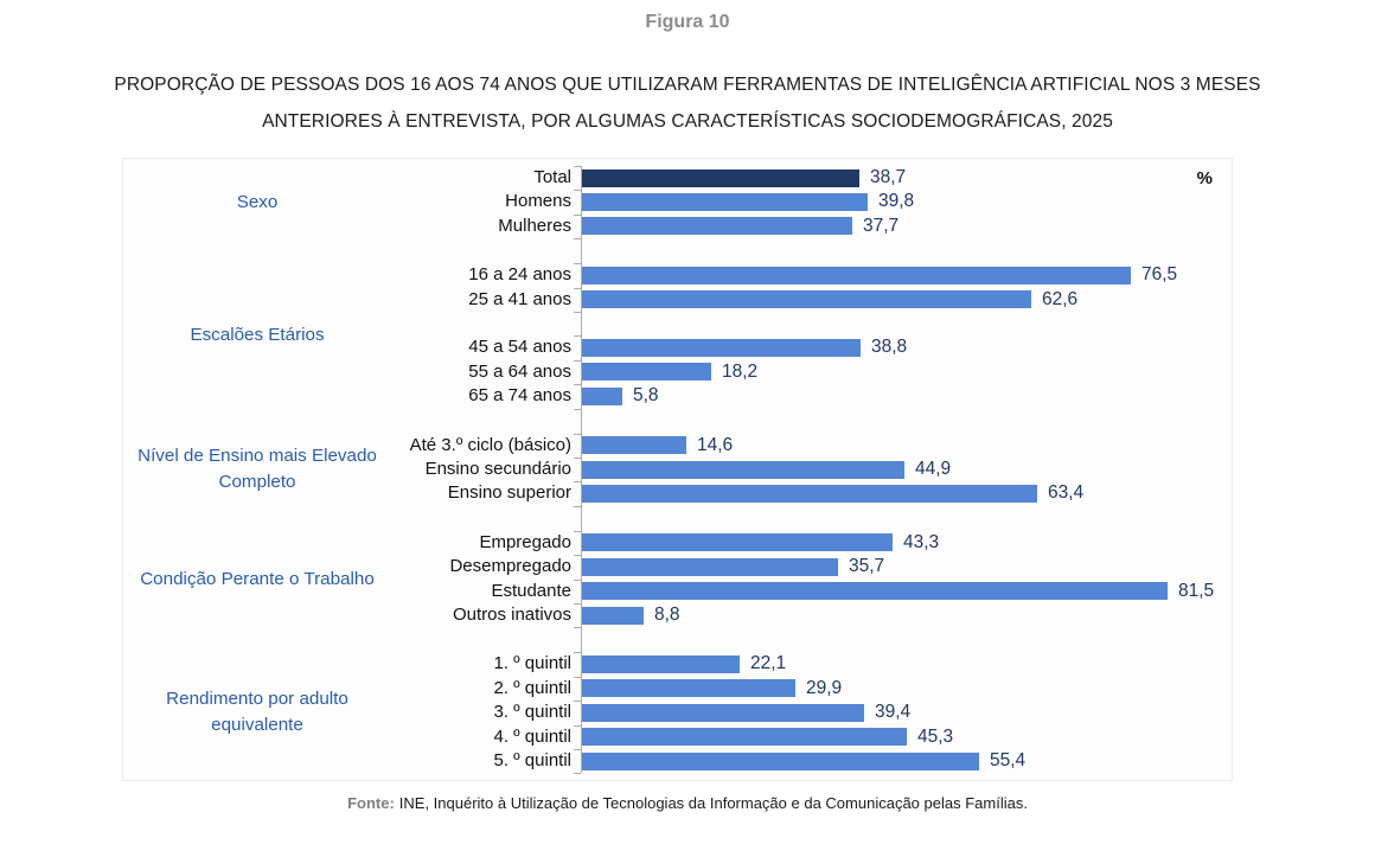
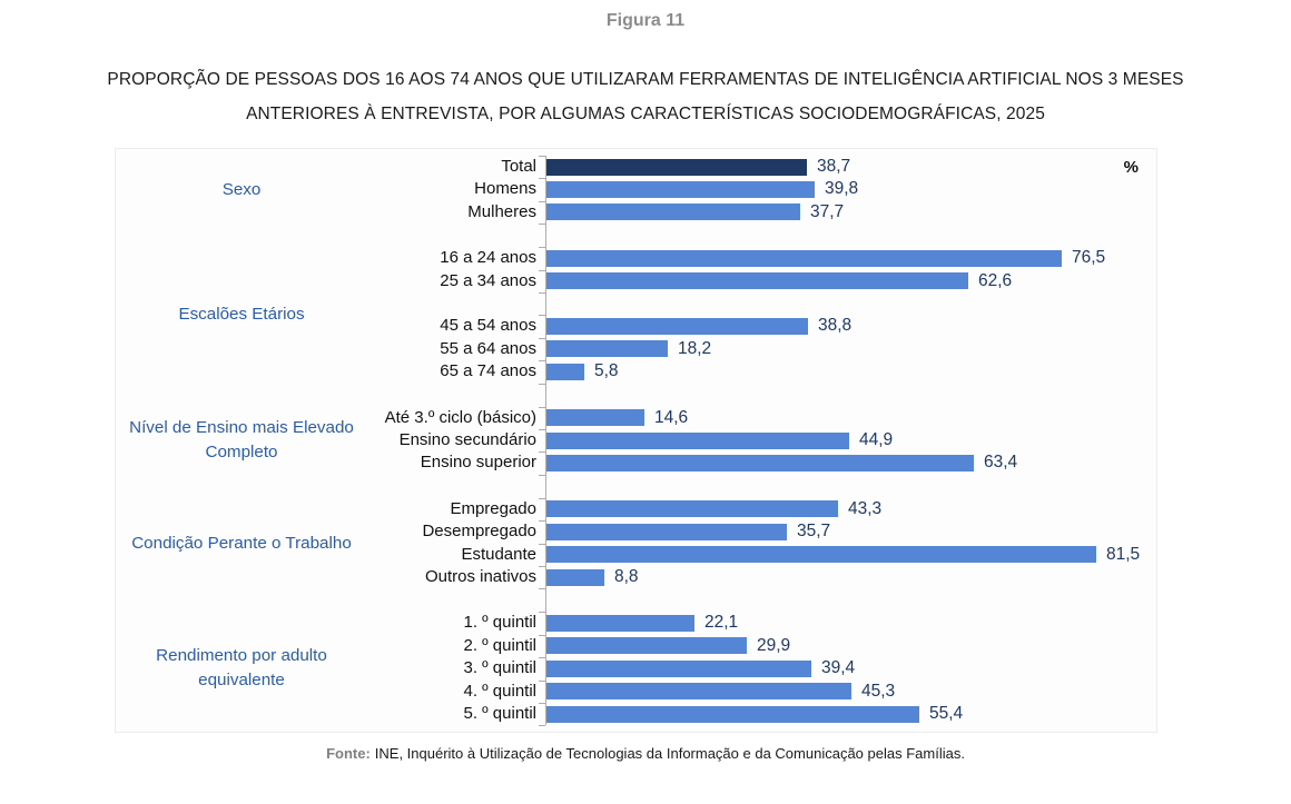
- Figura 10
+ Figura 11
  PROPORÇÃO DE PESSOAS DOS 16 AOS 74 ANOS QUE UTILIZARAM FERRAMENTAS DE INTELIGÊNCIA ARTIFICIAL NOS 3 MESES
  ANTERIORES À ENTREVISTA, POR ALGUMAS CARACTERÍSTICAS SOCIODEMOGRÁFICAS, 2025
  Total
  38,7
  Homens
  39,8
  Mulheres
  37,7
  16 a 24 anos
  76,5
- 25 a 41 anos
+ 25 a 34 anos
  62,6
  45 a 54 anos
  38,8
  55 a 64 anos
  18,2
  65 a 74 anos
  5,8
  Até 3.º ciclo (básico)
  14,6
  Ensino secundário
  44,9
  Ensino superior
  63,4
  Empregado
  43,3
  Desempregado
  35,7
  Estudante
  81,5
  Outros inativos
  8,8
  1. º quintil
  22,1
  2. º quintil
  29,9
  3. º quintil
  39,4
  4. º quintil
  45,3
  5. º quintil
  55,4
  %
  Sexo
  Escalões Etários
  Nível de Ensino mais Elevado Completo
  Condição Perante o Trabalho
  Rendimento por adulto equivalente
  Fonte: INE, Inquérito à Utilização de Tecnologias da Informação e da Comunicação pelas Famílias.
